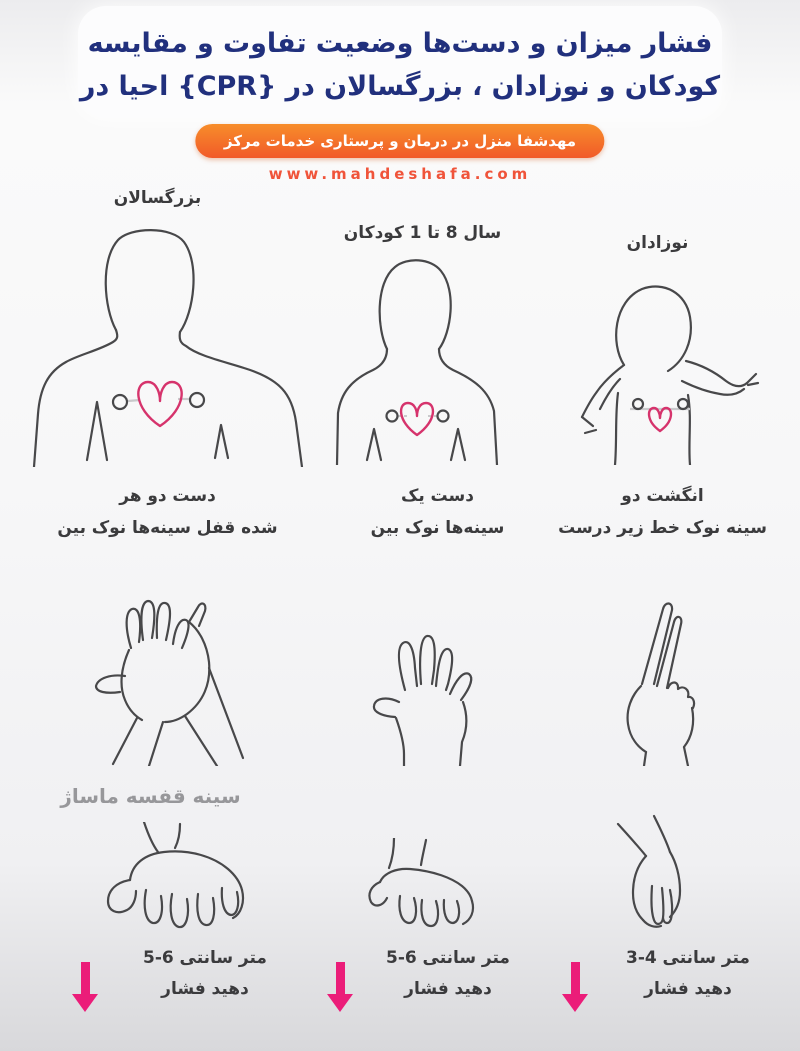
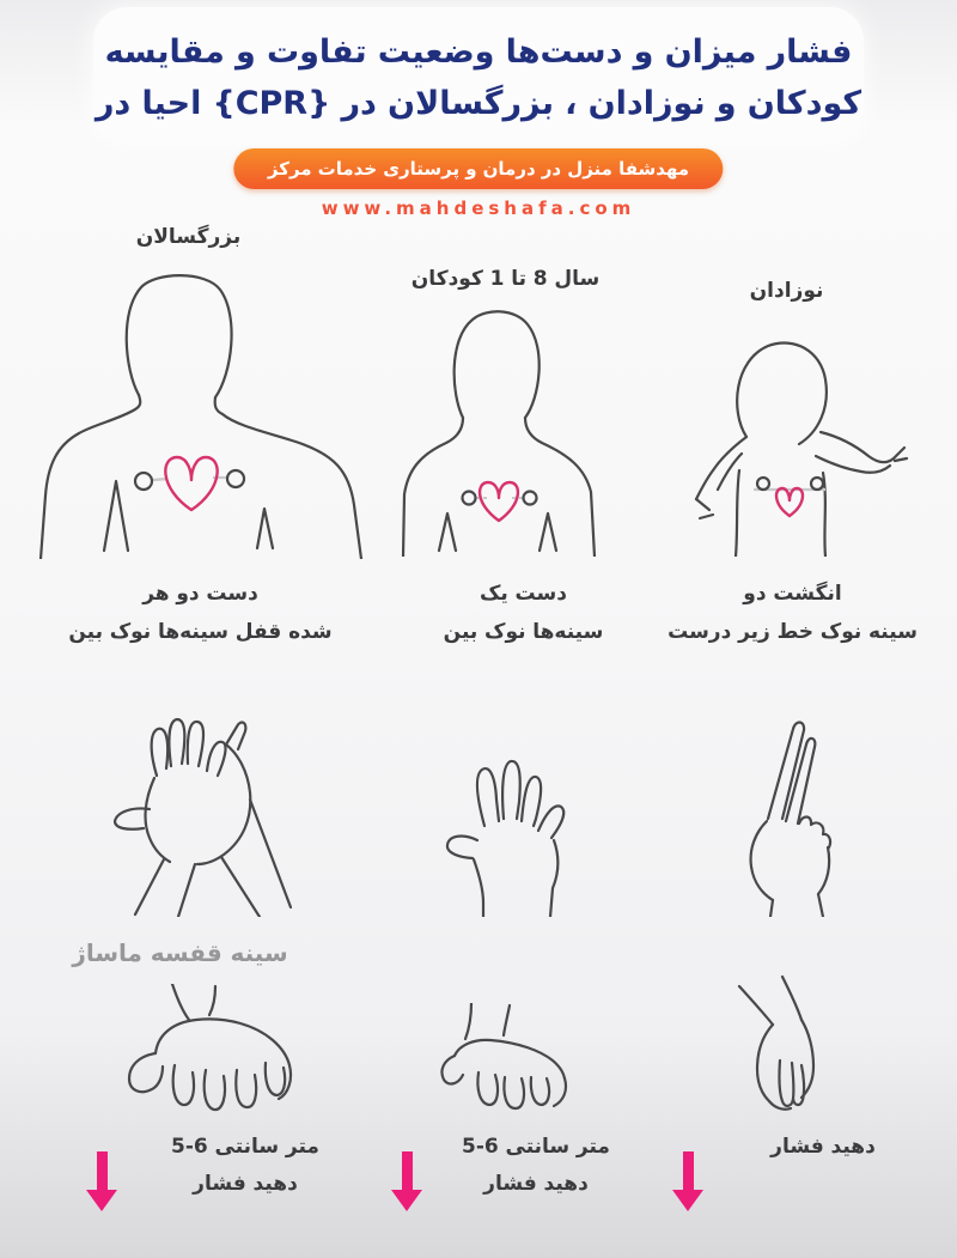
  مقایسه و تفاوت وضعیت دست‌ها و میزان فشار
  در احیا {CPR} در بزرگسالان ، نوزادان و کودکان
  مرکز خدمات پرستاری و درمان در منزل مهدشفا
  www.mahdeshafa.com
  بزرگسالان
  کودکان 1 تا 8 سال
  نوزادان
  هر دو دست
  بین نوک سینه‌ها قفل شده
  یک دست
  بین نوک سینه‌ها
  دو انگشت
  درست زیر خط نوک سینه
  ماساژ قفسه سینه
  5-6 سانتی متر
  فشار دهید
  5-6 سانتی متر
  فشار دهید
- 3-4 سانتی متر
  فشار دهید
